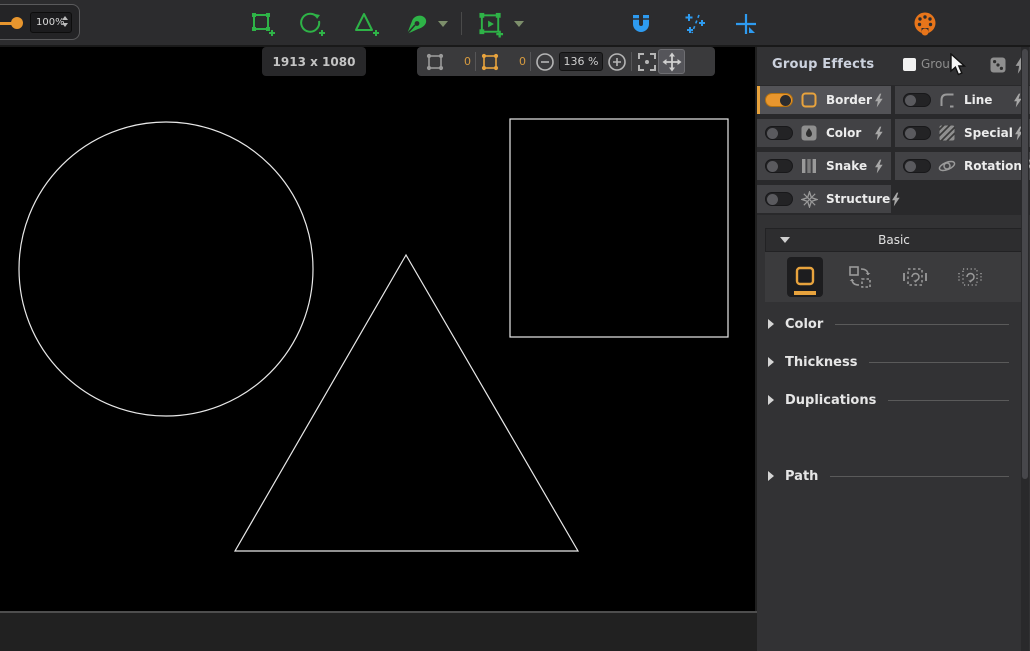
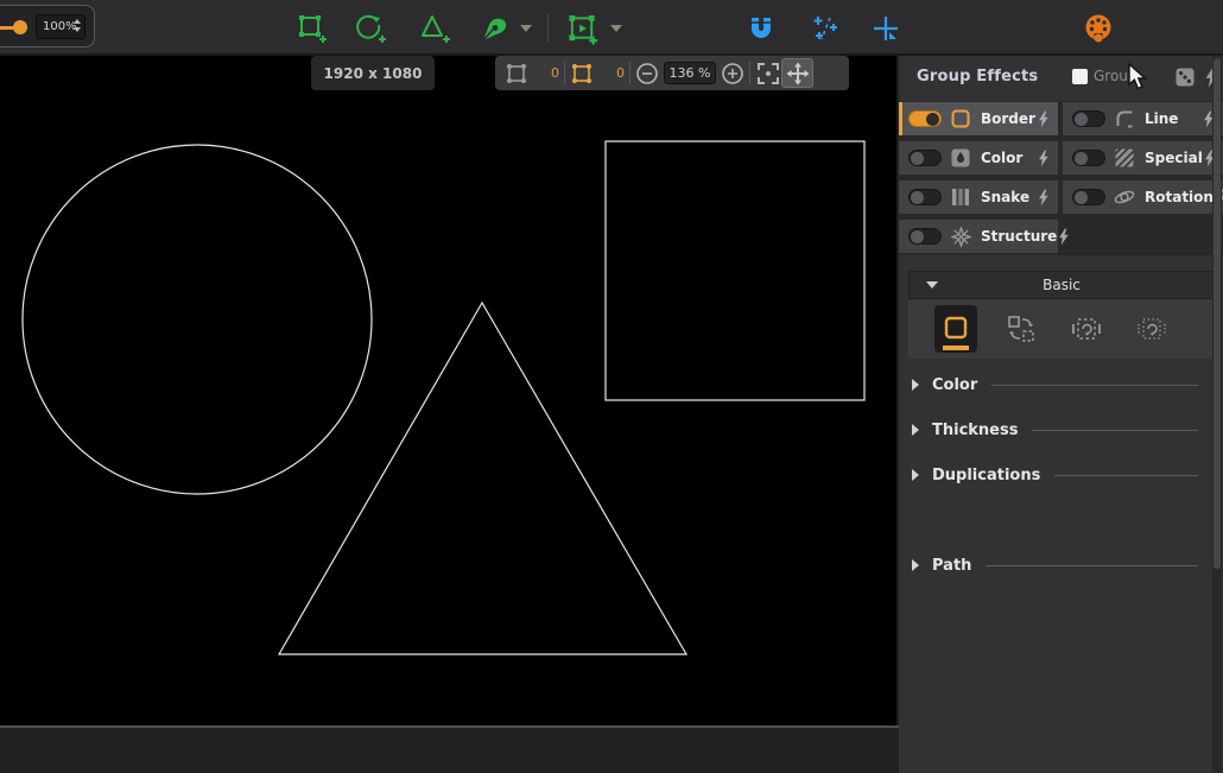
  100%
- 1913 x 1080
+ 1920 x 1080
  0
  0
  136 %
  Group Effects
  Grou
  Border
  Line
  Color
  Special
  Snake
  Rotation
  Structure
  Basic
  Color
  Thickness
  Duplications
  Path
